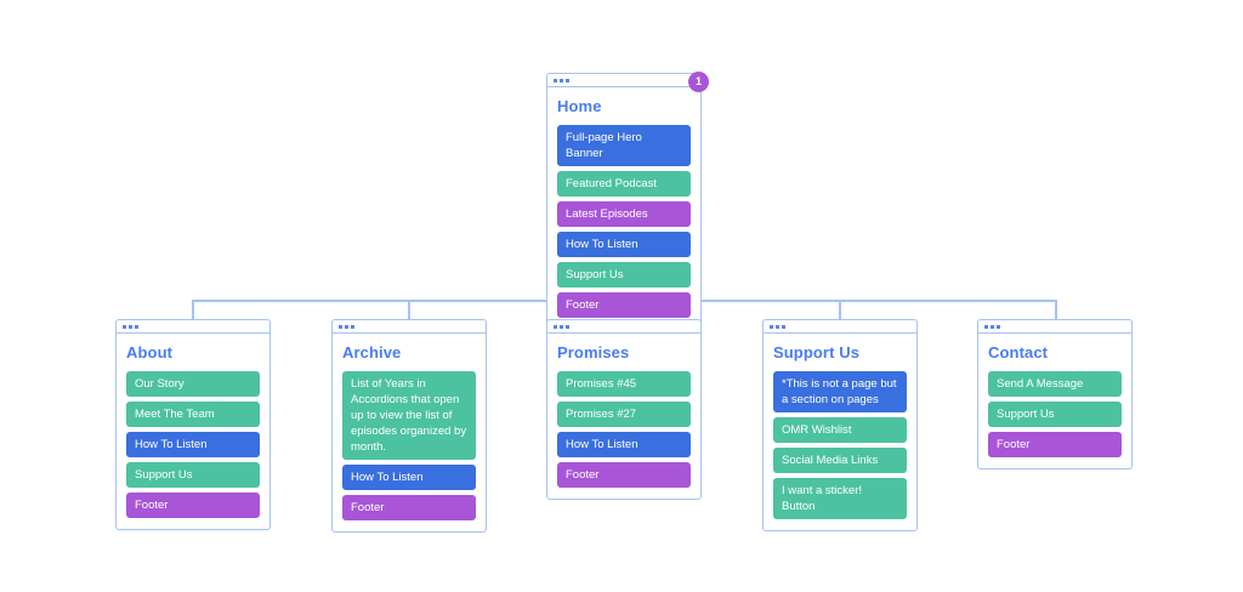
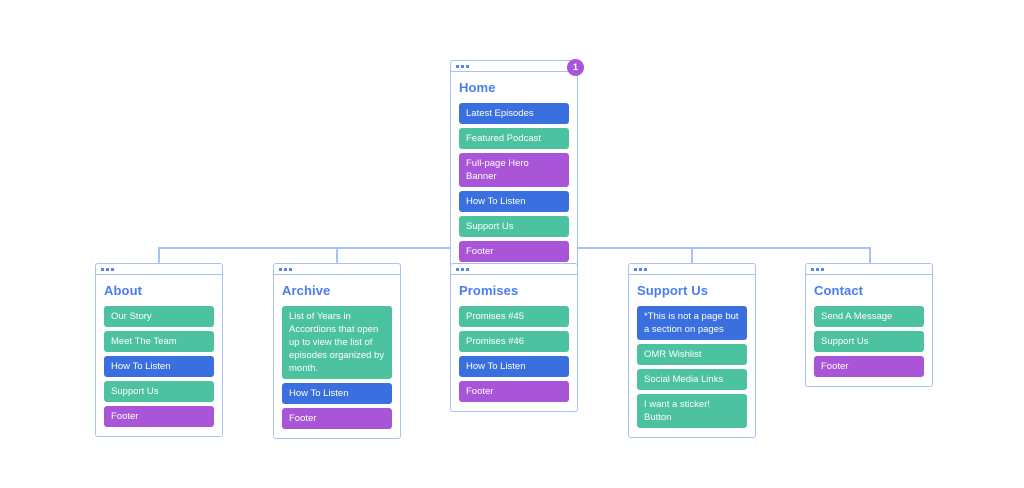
  Home
- Full-page Hero Banner
+ Latest Episodes
  Featured Podcast
- Latest Episodes
+ Full-page Hero Banner
  How To Listen
  Support Us
  Footer
  1
  About
  Our Story
  Meet The Team
  How To Listen
  Support Us
  Footer
  Archive
  List of Years in Accordions that open up to view the list of episodes organized by month.
  How To Listen
  Footer
  Promises
  Promises #45
- Promises #27
+ Promises #46
  How To Listen
  Footer
  Support Us
  *This is not a page but a section on pages
  OMR Wishlist
  Social Media Links
  I want a sticker! Button
  Contact
  Send A Message
  Support Us
  Footer
